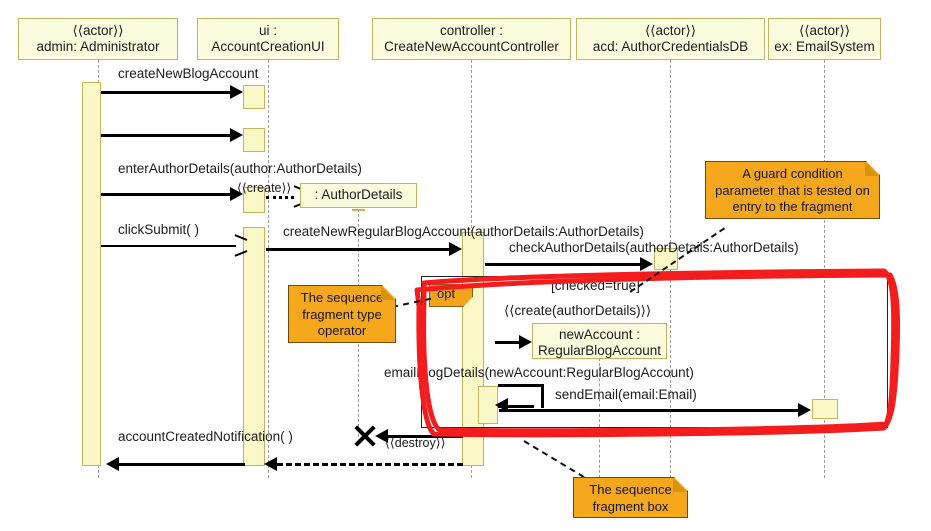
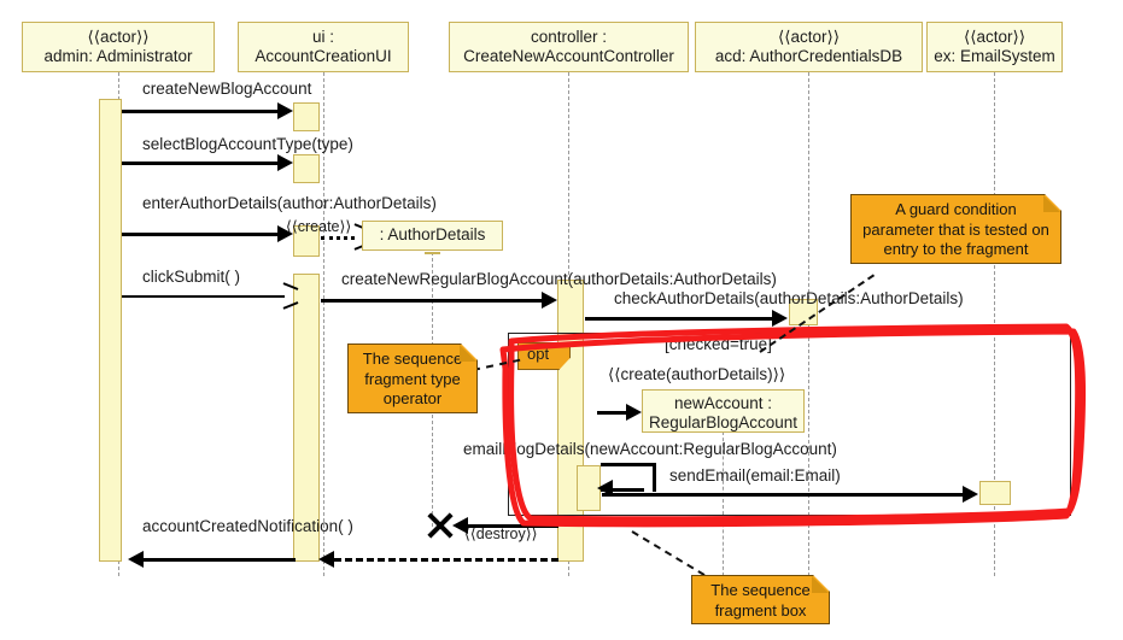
  ⟨⟨actor⟩⟩
  admin: Administrator
  ui :
  AccountCreationUI
  controller :
  CreateNewAccountController
  ⟨⟨actor⟩⟩
  acd: AuthorCredentialsDB
  ⟨⟨actor⟩⟩
  ex: EmailSystem
  opt
  [checked=true]
  createNewBlogAccount
+ selectBlogAccountType(type)
  enterAuthorDetails(author:AuthorDetails)
  ⟨⟨create⟩⟩
  : AuthorDetails
  clickSubmit( )
  createNewRegularBlogAccount(authorDetails:AuthorDetails)
  checkAuthorDetails(authorDetails:AuthorDetails)
  ⟨⟨create(authorDetails)⟩⟩
  newAccount :
  RegularBlogAccount
  emailogDetails(newAccount:RegularBlogAccount)
  sendEmail(email:Email)
  ⟨⟨destroy⟩⟩
  accountCreatedNotification( )
  A guard condition
  parameter that is tested on
  entry to the fragment
  The sequence
  fragment type
  operator
  The sequence
  fragment box
